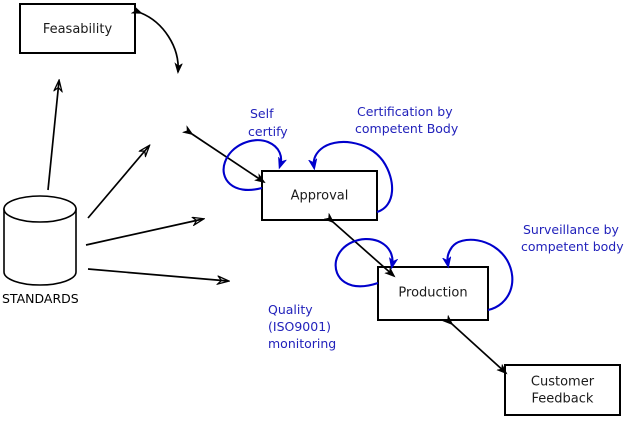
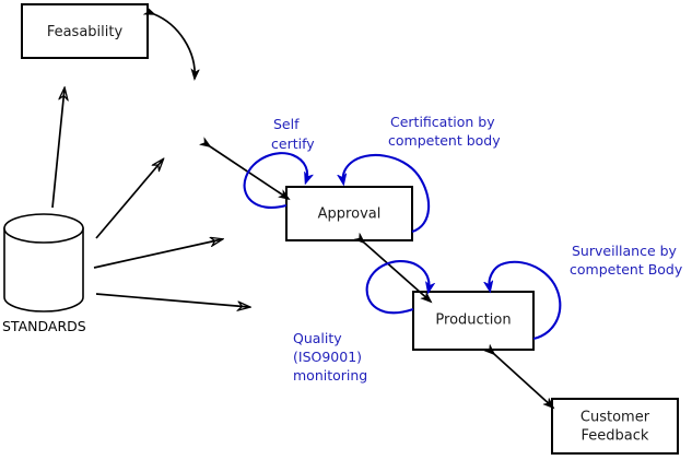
  STANDARDS
  Feasability
  Approval
  Production
  Customer
  Feedback
  Self
  certify
  Certification by
- competent Body
+ competent body
  Quality
  (ISO9001)
  monitoring
  Surveillance by
- competent body
+ competent Body
